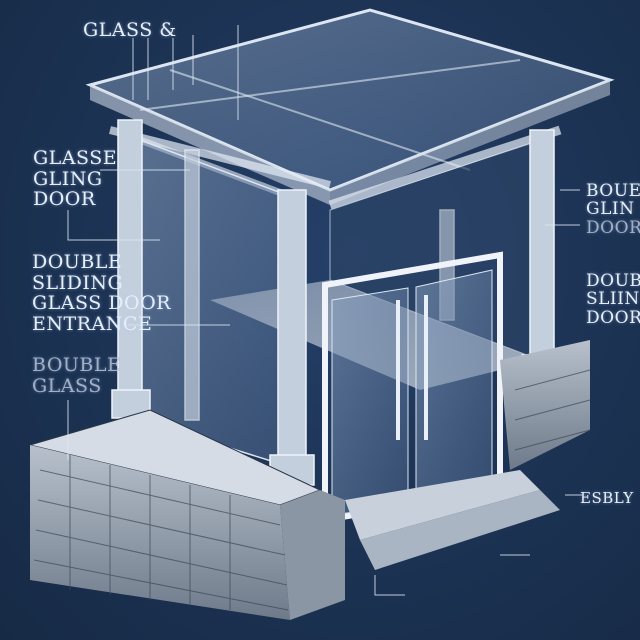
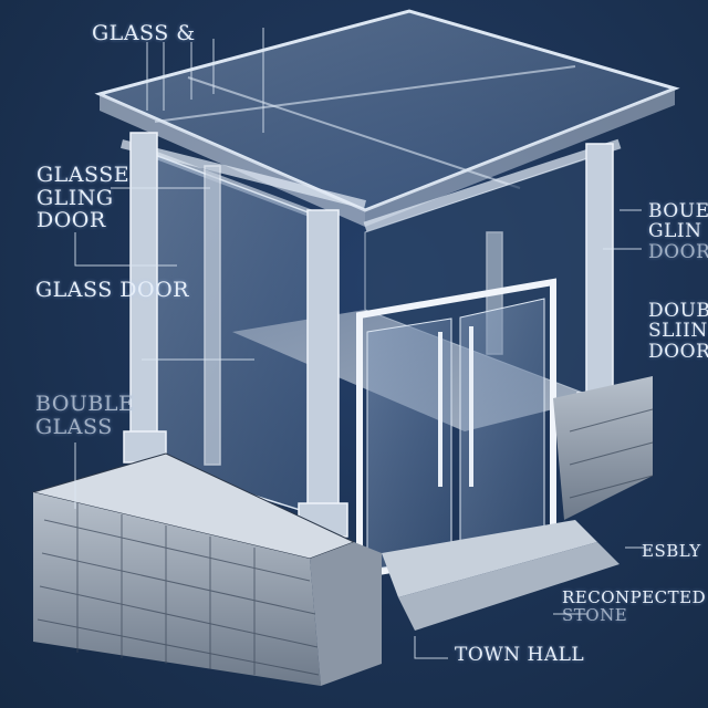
  GLASS &
  GLASSE
  GLING
  DOOR
- DOUBLE
- SLIDING
  GLASS DOOR
- ENTRANCE
  BOUBLE
  GLASS
  BOUE
  GLIN
  DOOR
  DOUB
  SLIIN
  DOOR
  ESBLY
+ RECONPECTED
+ STONE
+ TOWN HALL
